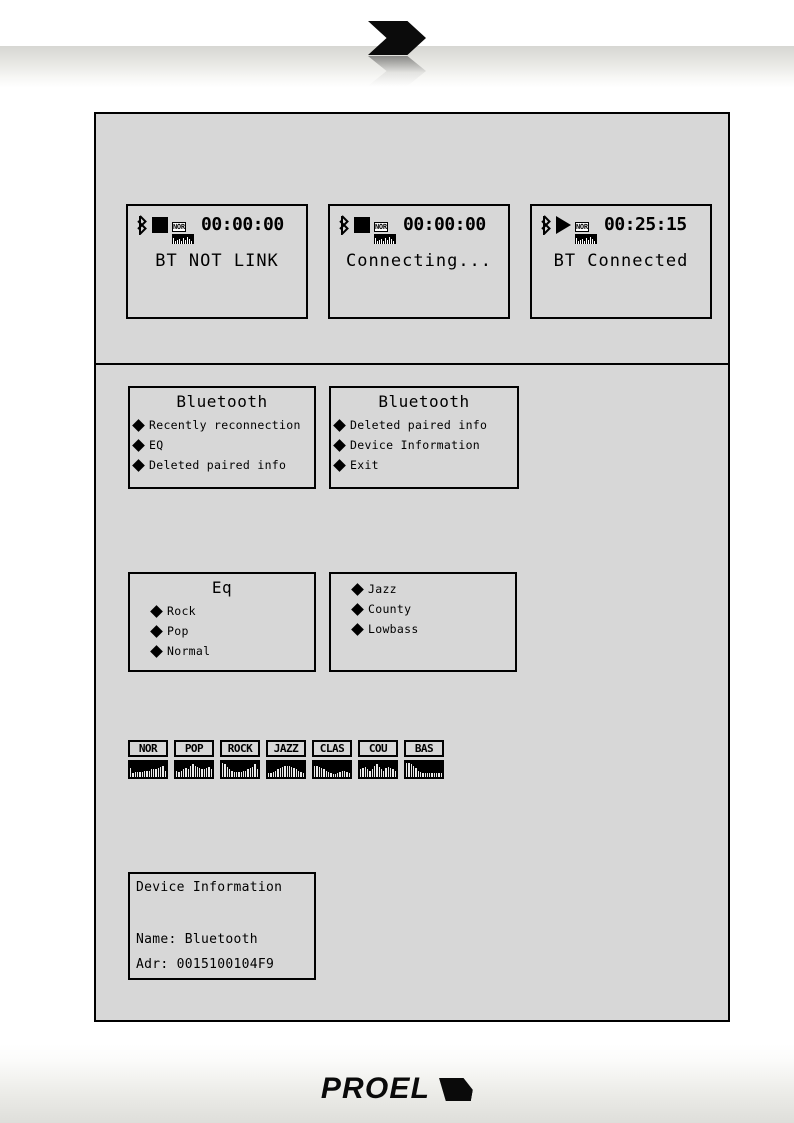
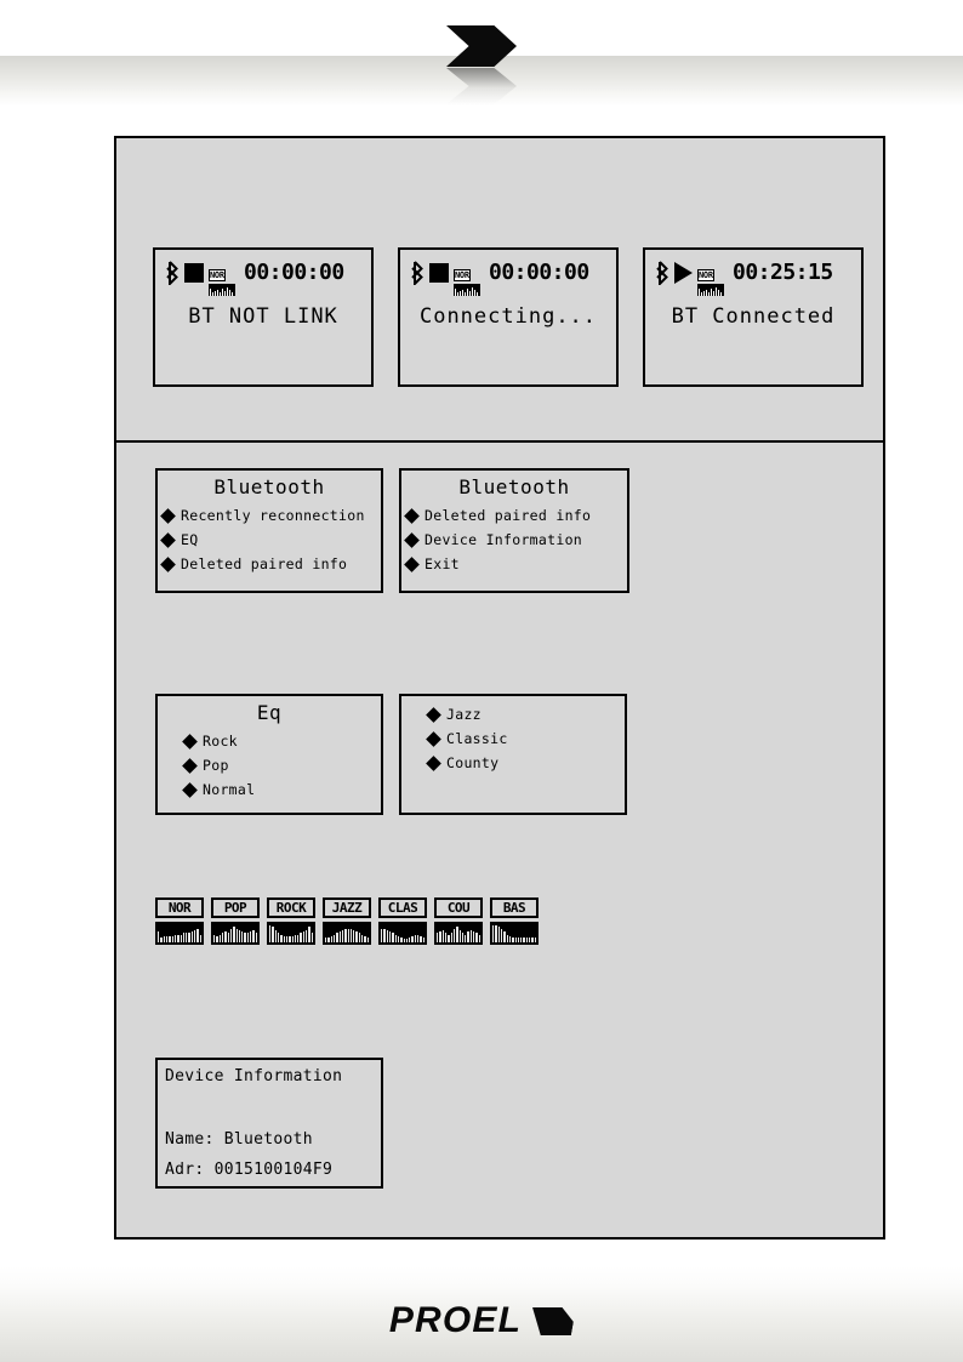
  NOR
  00:00:00
  BT NOT LINK
  NOR
  00:00:00
  Connecting...
  NOR
  00:25:15
  BT Connected
  Bluetooth
  Recently reconnection
  EQ
  Deleted paired info
  Bluetooth
  Deleted paired info
  Device Information
  Exit
  Eq
  Rock
  Pop
  Normal
  Jazz
+ Classic
  County
- Lowbass
  NOR
  POP
  ROCK
  JAZZ
  CLAS
  COU
  BAS
  Device Information
  Name: Bluetooth
  Adr: 0015100104F9
  PROEL
